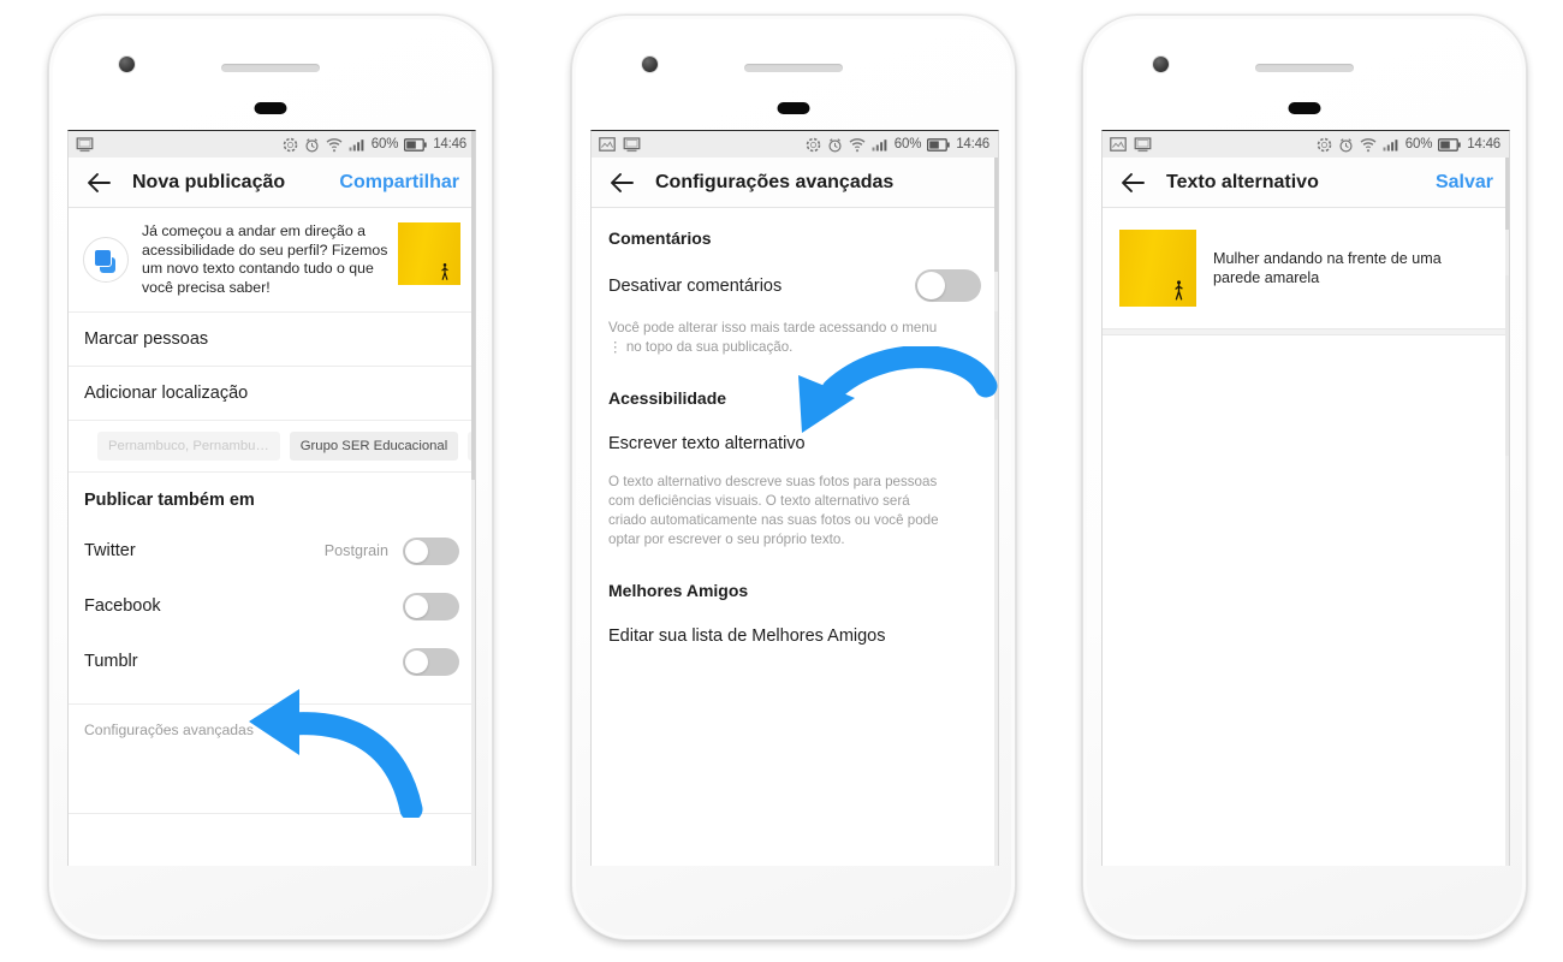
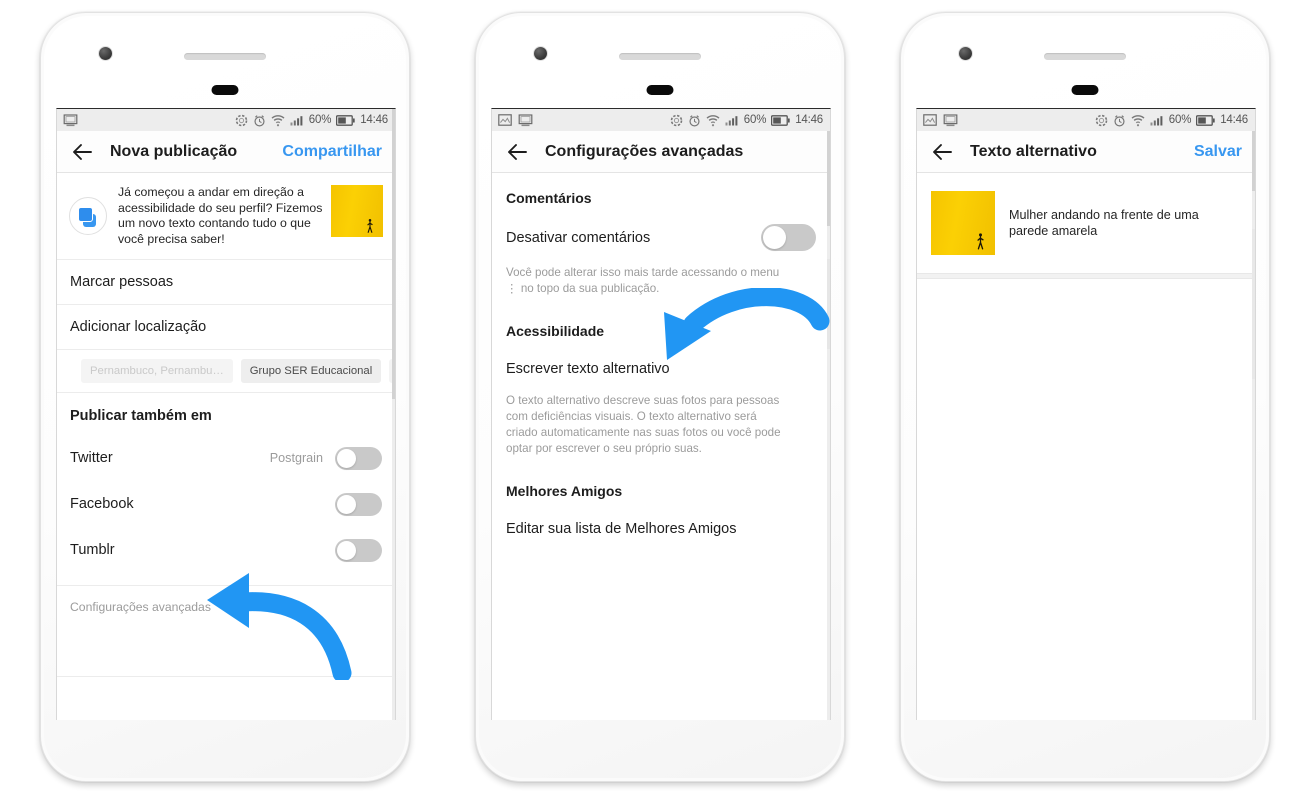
  60%
  14:46
  Nova publicação
  Compartilhar
  Já começou a andar em direção a acessibilidade do seu perfil? Fizemos um novo texto contando tudo o que você precisa saber!
  Marcar pessoas
  Adicionar localização
  Pernambuco, Pernambu…
  Grupo SER Educacional
  Publicar também em
  Twitter
  Postgrain
  Facebook
  Tumblr
  Configurações avançadas
  60%
  14:46
  Configurações avançadas
  Comentários
  Desativar comentários
  Você pode alterar isso mais tarde acessando o menu ⋮ no topo da sua publicação.
  Acessibilidade
  Escrever texto alternativo
- O texto alternativo descreve suas fotos para pessoas com deficiências visuais. O texto alternativo será criado automaticamente nas suas fotos ou você pode optar por escrever o seu próprio texto.
+ O texto alternativo descreve suas fotos para pessoas com deficiências visuais. O texto alternativo será criado automaticamente nas suas fotos ou você pode optar por escrever o seu próprio suas.
  Melhores Amigos
  Editar sua lista de Melhores Amigos
  60%
  14:46
  Texto alternativo
  Salvar
  Mulher andando na frente de uma parede amarela
